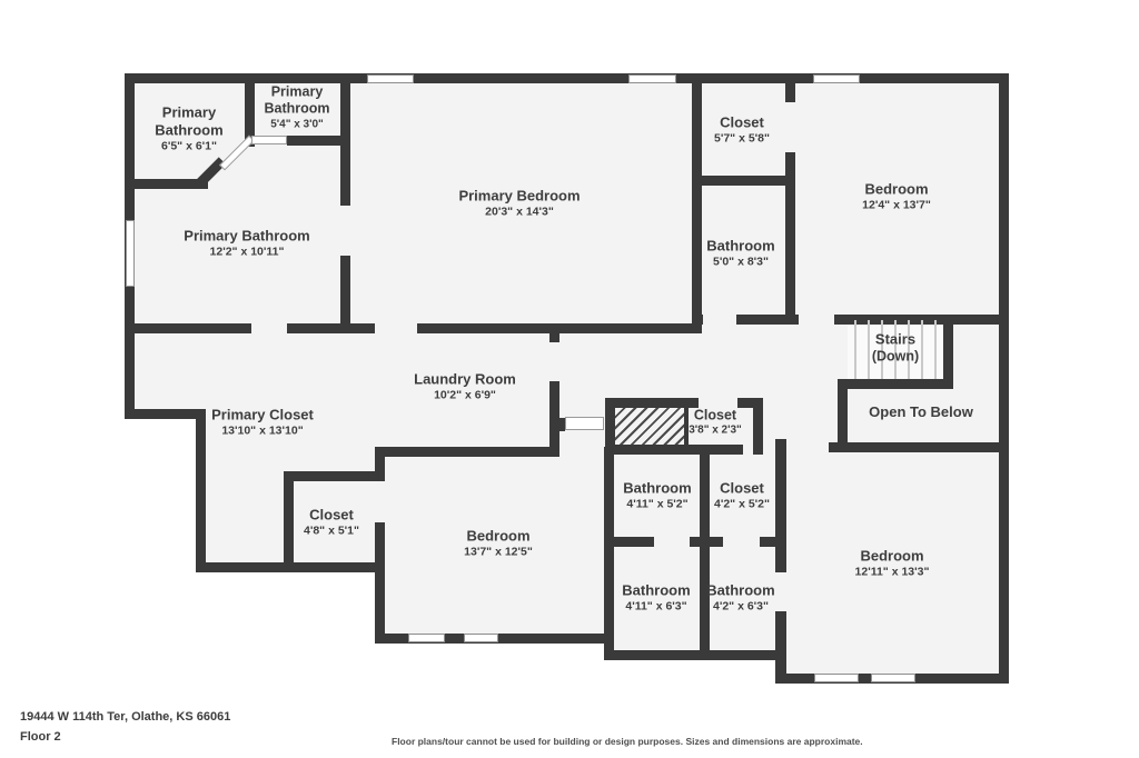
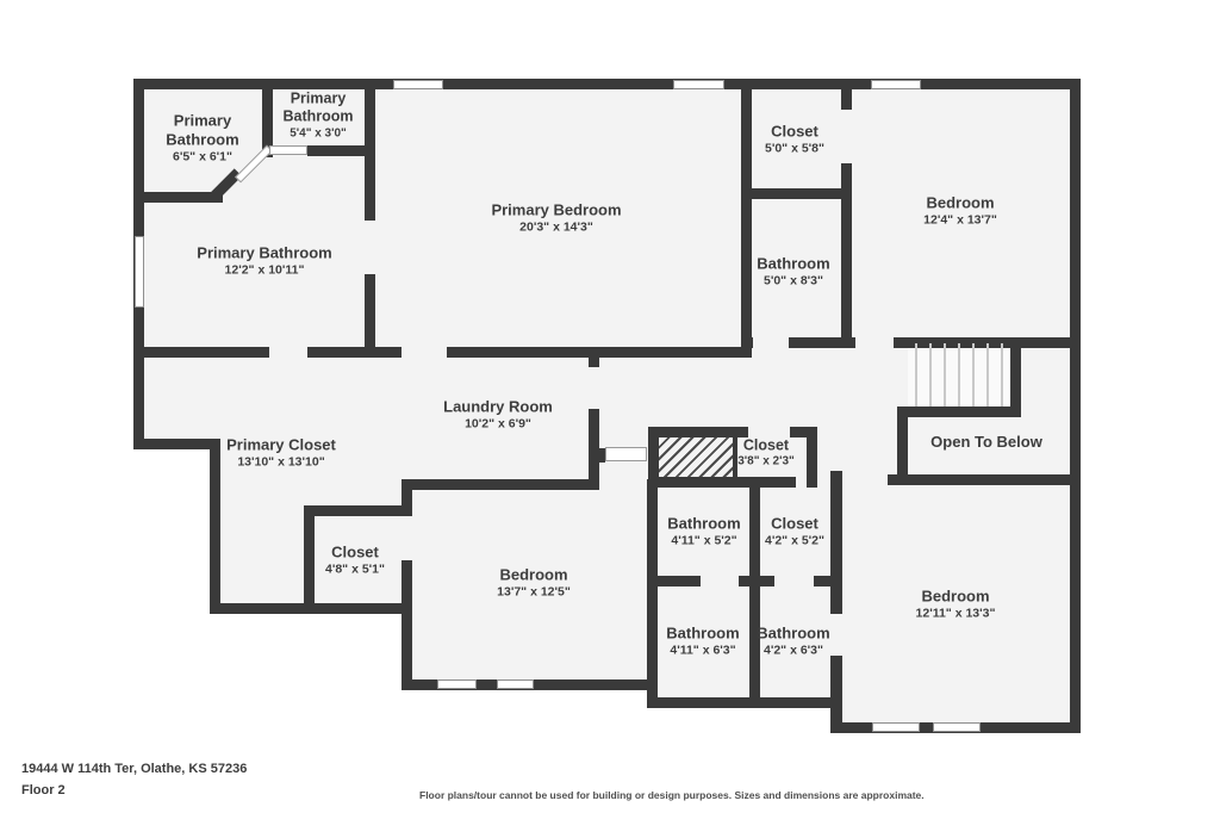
  Primary Bathroom
  6'5" x 6'1"
  Primary Bathroom
  5'4" x 3'0"
  Primary Bathroom
  12'2" x 10'11"
  Primary Bedroom
  20'3" x 14'3"
  Closet
- 5'7" x 5'8"
+ 5'0" x 5'8"
  Bathroom
  5'0" x 8'3"
  Bedroom
  12'4" x 13'7"
- Stairs
- (Down)
  Open To Below
  Primary Closet
  13'10" x 13'10"
  Laundry Room
  10'2" x 6'9"
  Closet
  3'8" x 2'3"
  Closet
  4'8" x 5'1"
  Bedroom
  13'7" x 12'5"
  Bathroom
  4'11" x 5'2"
  Closet
  4'2" x 5'2"
  Bathroom
  4'11" x 6'3"
  Bathroom
  4'2" x 6'3"
  Bedroom
  12'11" x 13'3"
- 19444 W 114th Ter, Olathe, KS 66061
+ 19444 W 114th Ter, Olathe, KS 57236
  Floor 2
  Floor plans/tour cannot be used for building or design purposes. Sizes and dimensions are approximate.
